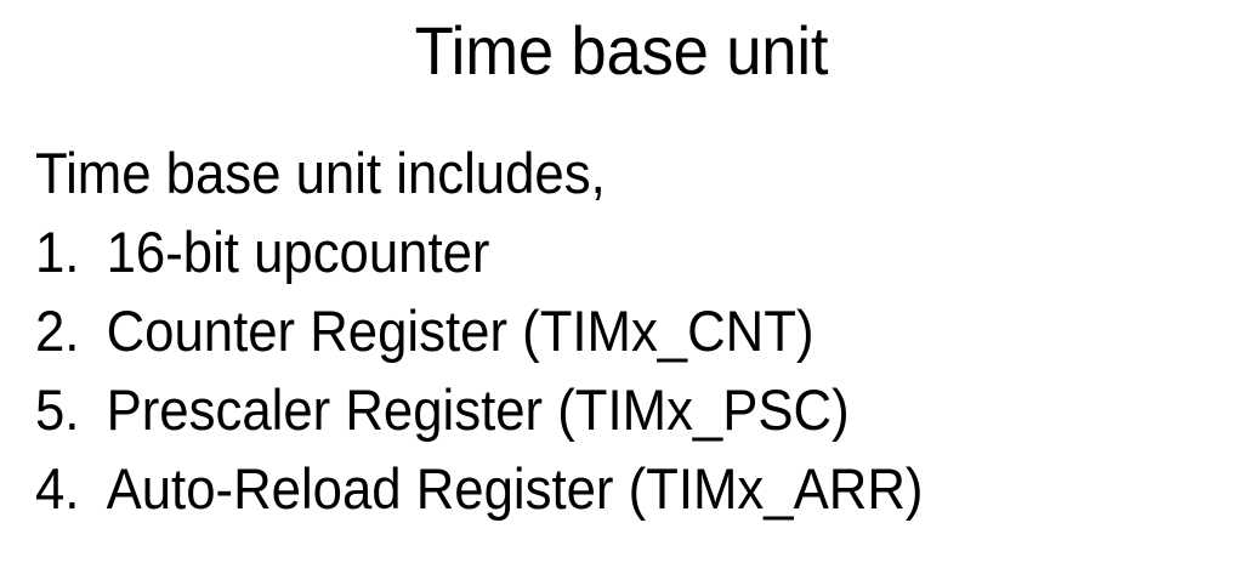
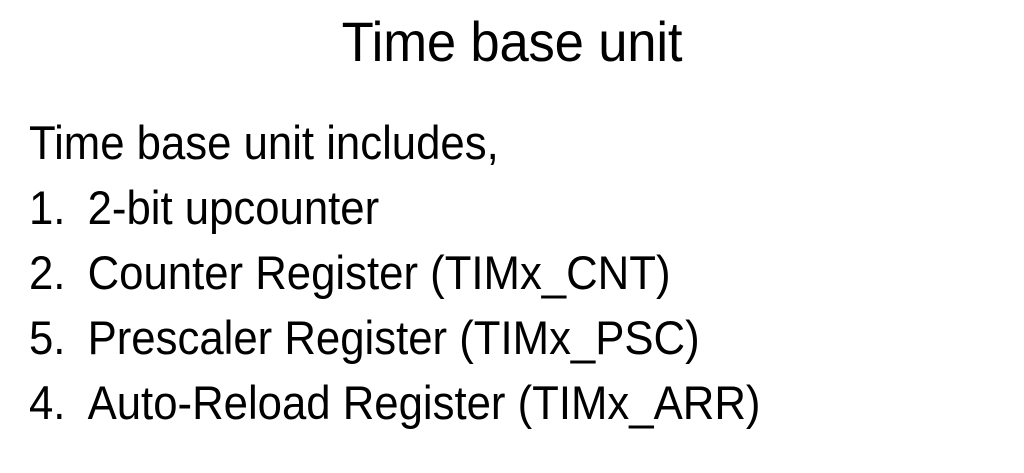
  Time base unit
  Time base unit includes,
  1.
- 16-bit upcounter
+ 2-bit upcounter
  2.
  Counter Register (TIMx_CNT)
  5.
  Prescaler Register (TIMx_PSC)
  4.
  Auto-Reload Register (TIMx_ARR)
